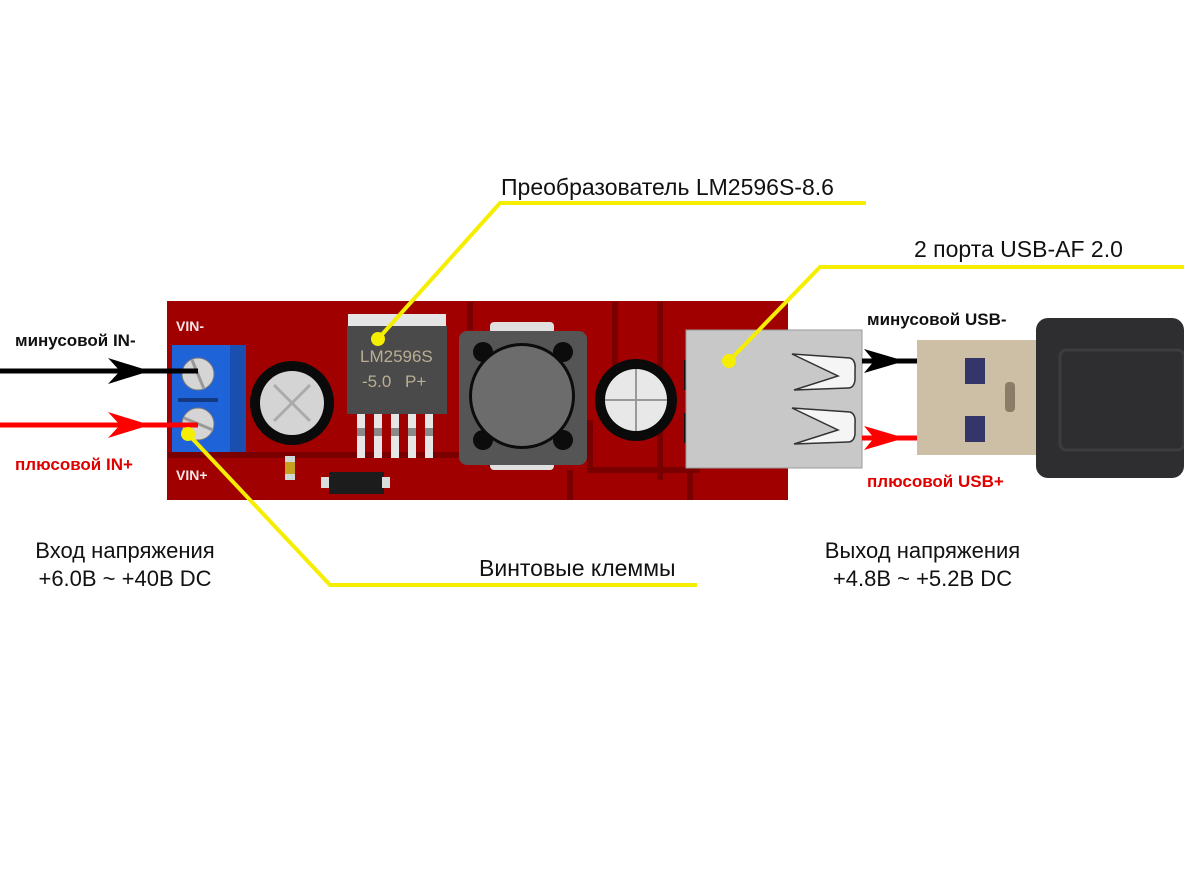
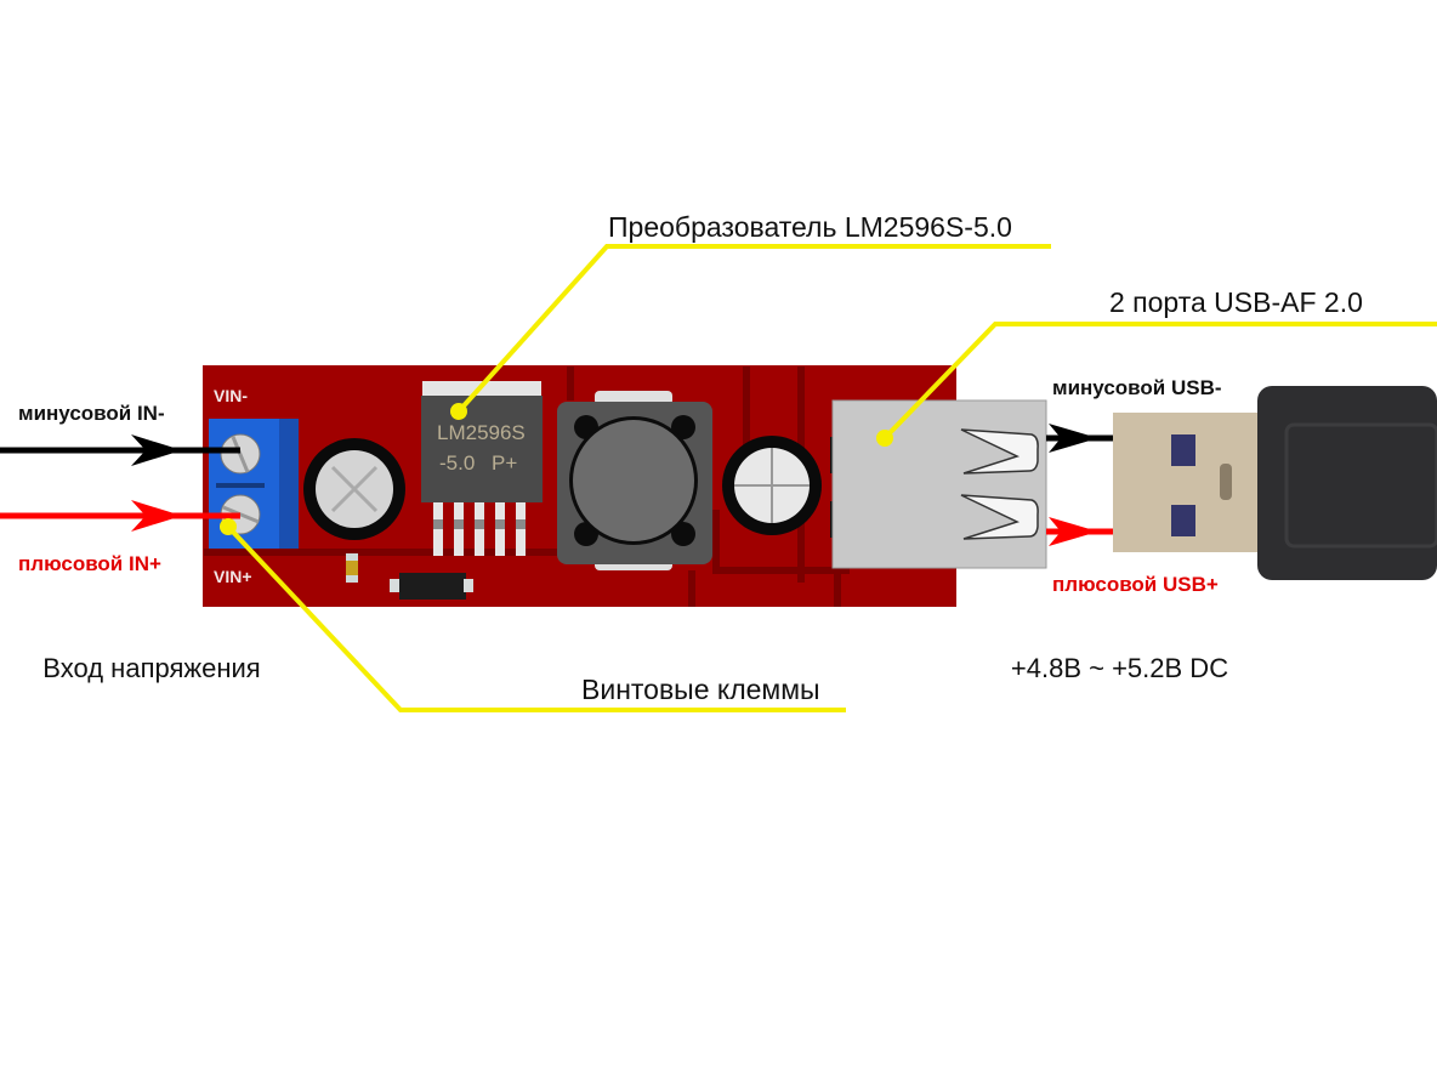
  VIN-
  VIN+
  LM2596S
  -5.0
  P+
- Преобразователь LM2596S-8.6
+ Преобразователь LM2596S-5.0
  2 порта USB-AF 2.0
  Винтовые клеммы
  минусовой IN-
  плюсовой IN+
  минусовой USB-
  плюсовой USB+
  Вход напряжения
- +6.0В ~ +40В DC
- Выход напряжения
  +4.8В ~ +5.2В DC
